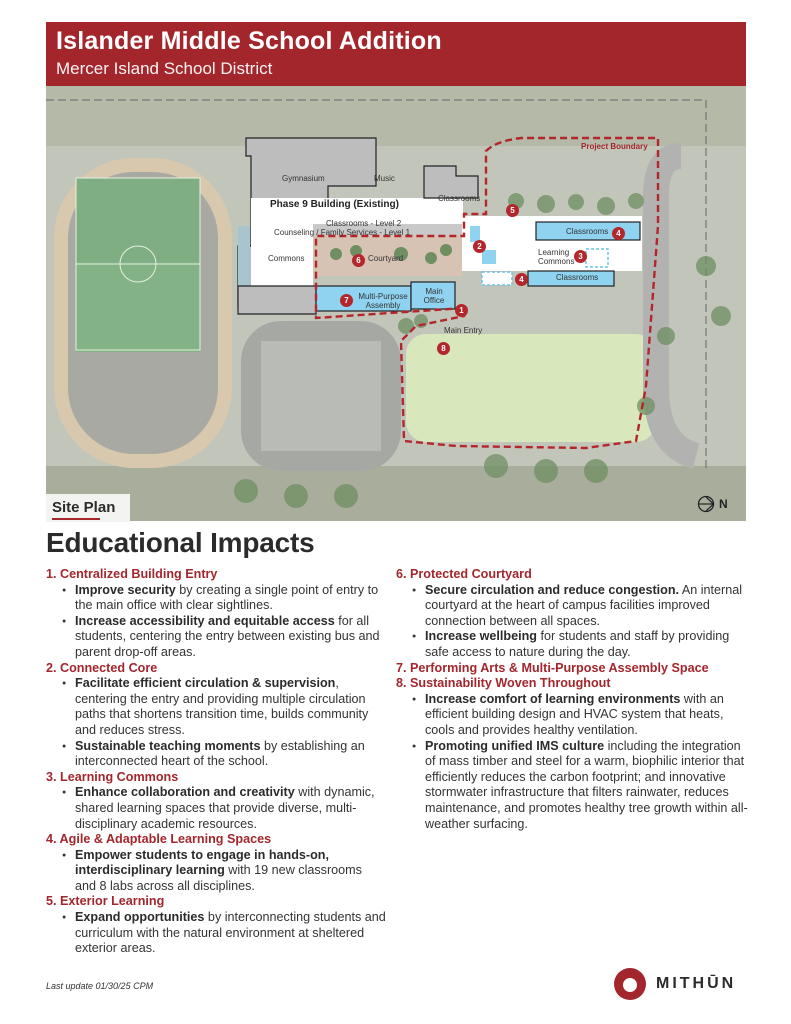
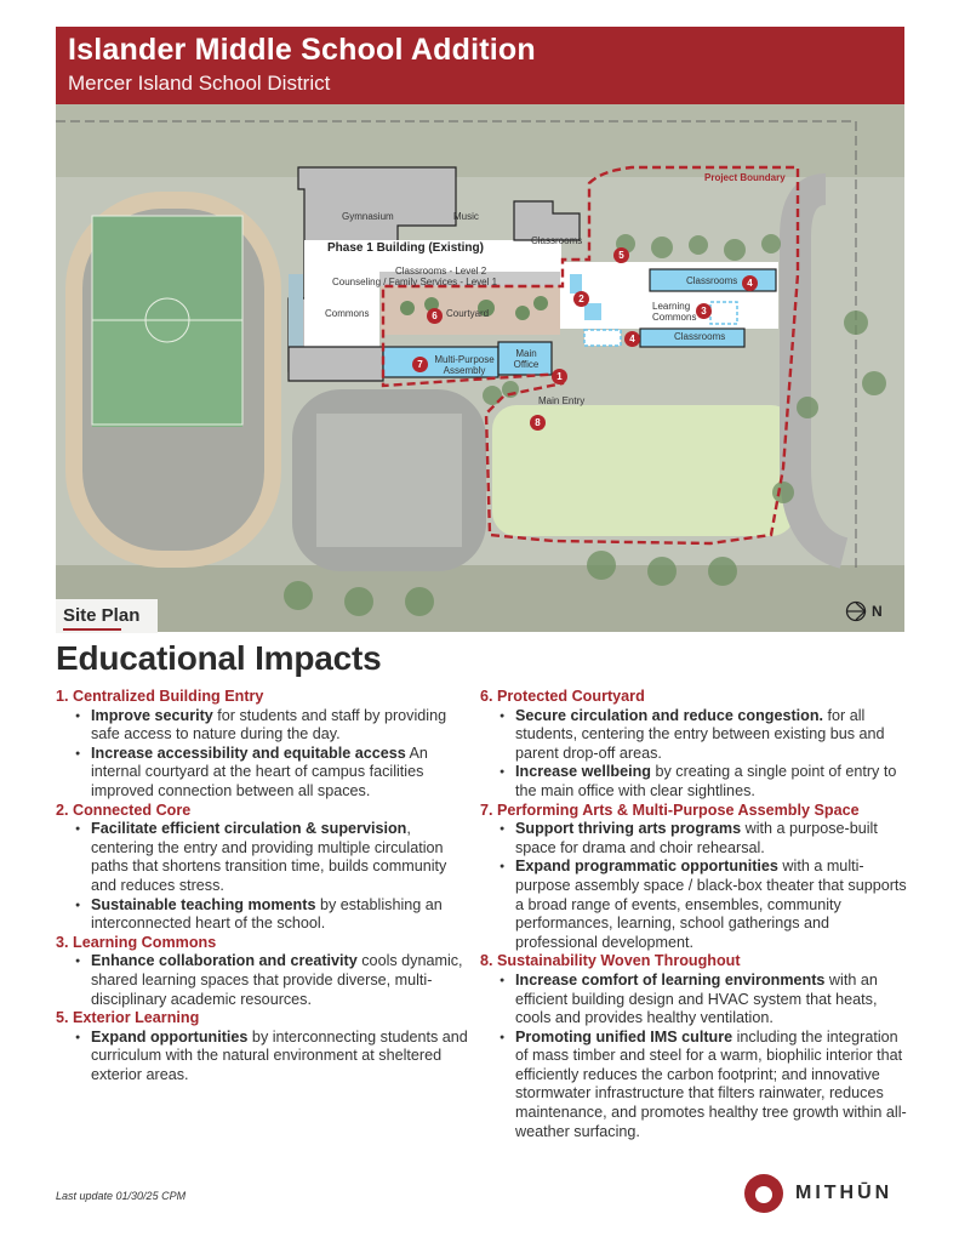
  Islander Middle School Addition
  Mercer Island School District
  Gymnasium
  Music
- Phase 9 Building (Existing)
+ Phase 1 Building (Existing)
  Classrooms
  Classrooms - Level 2
  Counseling / Family Services - Level 1
  Commons
  Courtyard
  Multi-Purpose Assembly
  Main Office
  Main Entry
  Learning Commons
  Classrooms
  Classrooms
  Project Boundary
  1
  2
  3
  4
  4
  5
  6
  7
  8
  Site Plan
  N
  Educational Impacts
  1. Centralized Building Entry
- Improve security by creating a single point of entry to the main office with clear sightlines.
+ Improve security for students and staff by providing safe access to nature during the day.
- Increase accessibility and equitable access for all students, centering the entry between existing bus and parent drop-off areas.
+ Increase accessibility and equitable access An internal courtyard at the heart of campus facilities improved connection between all spaces.
  2. Connected Core
  Facilitate efficient circulation & supervision, centering the entry and providing multiple circulation paths that shortens transition time, builds community and reduces stress.
  Sustainable teaching moments by establishing an interconnected heart of the school.
  3. Learning Commons
- Enhance collaboration and creativity with dynamic, shared learning spaces that provide diverse, multi-disciplinary academic resources.
+ Enhance collaboration and creativity cools dynamic, shared learning spaces that provide diverse, multi-disciplinary academic resources.
- 4. Agile & Adaptable Learning Spaces
- Empower students to engage in hands-on, interdisciplinary learning with 19 new classrooms and 8 labs across all disciplines.
  5. Exterior Learning
  Expand opportunities by interconnecting students and curriculum with the natural environment at sheltered exterior areas.
  6. Protected Courtyard
- Secure circulation and reduce congestion. An internal courtyard at the heart of campus facilities improved connection between all spaces.
+ Secure circulation and reduce congestion. for all students, centering the entry between existing bus and parent drop-off areas.
- Increase wellbeing for students and staff by providing safe access to nature during the day.
+ Increase wellbeing by creating a single point of entry to the main office with clear sightlines.
  7. Performing Arts & Multi-Purpose Assembly Space
+ Support thriving arts programs with a purpose-built space for drama and choir rehearsal.
+ Expand programmatic opportunities with a multi-purpose assembly space / black-box theater that supports a broad range of events, ensembles, community performances, learning, school gatherings and professional development.
  8. Sustainability Woven Throughout
  Increase comfort of learning environments with an efficient building design and HVAC system that heats, cools and provides healthy ventilation.
  Promoting unified IMS culture including the integration of mass timber and steel for a warm, biophilic interior that efficiently reduces the carbon footprint; and innovative stormwater infrastructure that filters rainwater, reduces maintenance, and promotes healthy tree growth within all-weather surfacing.
  Last update 01/30/25 CPM
  MITHŪN
